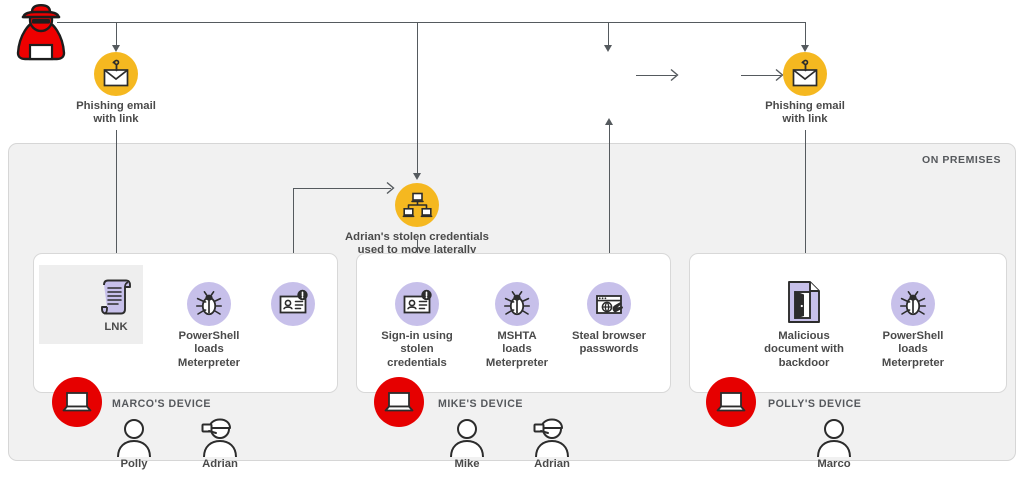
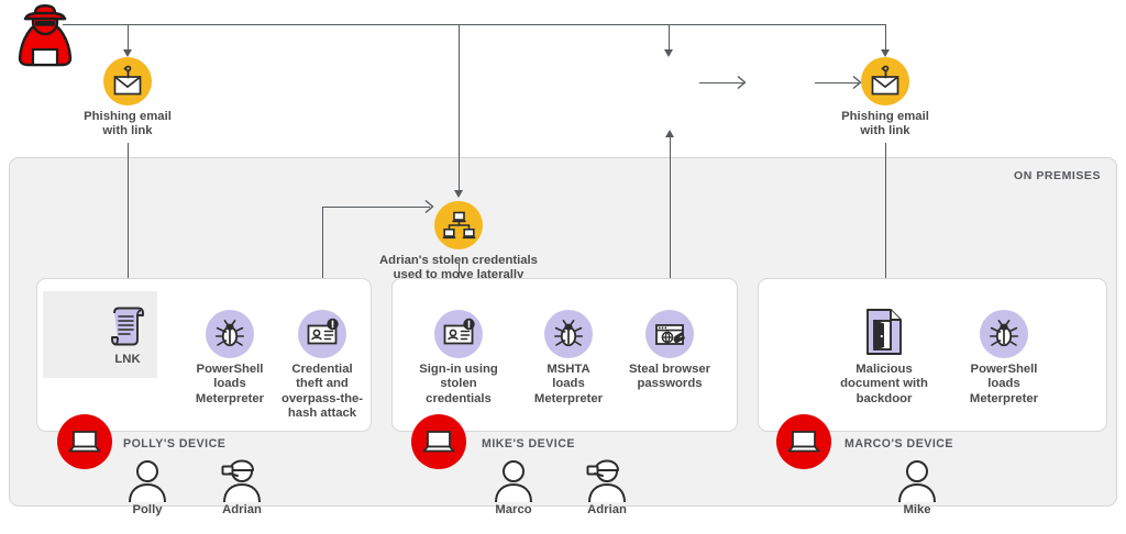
  ON PREMISES
  Phishing email
  with link
  Phishing email
  with link
  Adrian's stolen credentials
  used to move laterally
  LNK
  PowerShell
  loads
  Meterpreter
+ Credential
+ theft and
+ overpass-the-
+ hash attack
  Sign-in using
  stolen credentials
  MSHTA
  loads
  Meterpreter
  Steal browser
  passwords
  Malicious
  document with
  backdoor
  PowerShell
  loads
  Meterpreter
- MARCO'S DEVICE
+ POLLY'S DEVICE
  MIKE'S DEVICE
- POLLY'S DEVICE
+ MARCO'S DEVICE
  Polly
  Adrian
- Mike
+ Marco
  Adrian
- Marco
+ Mike
